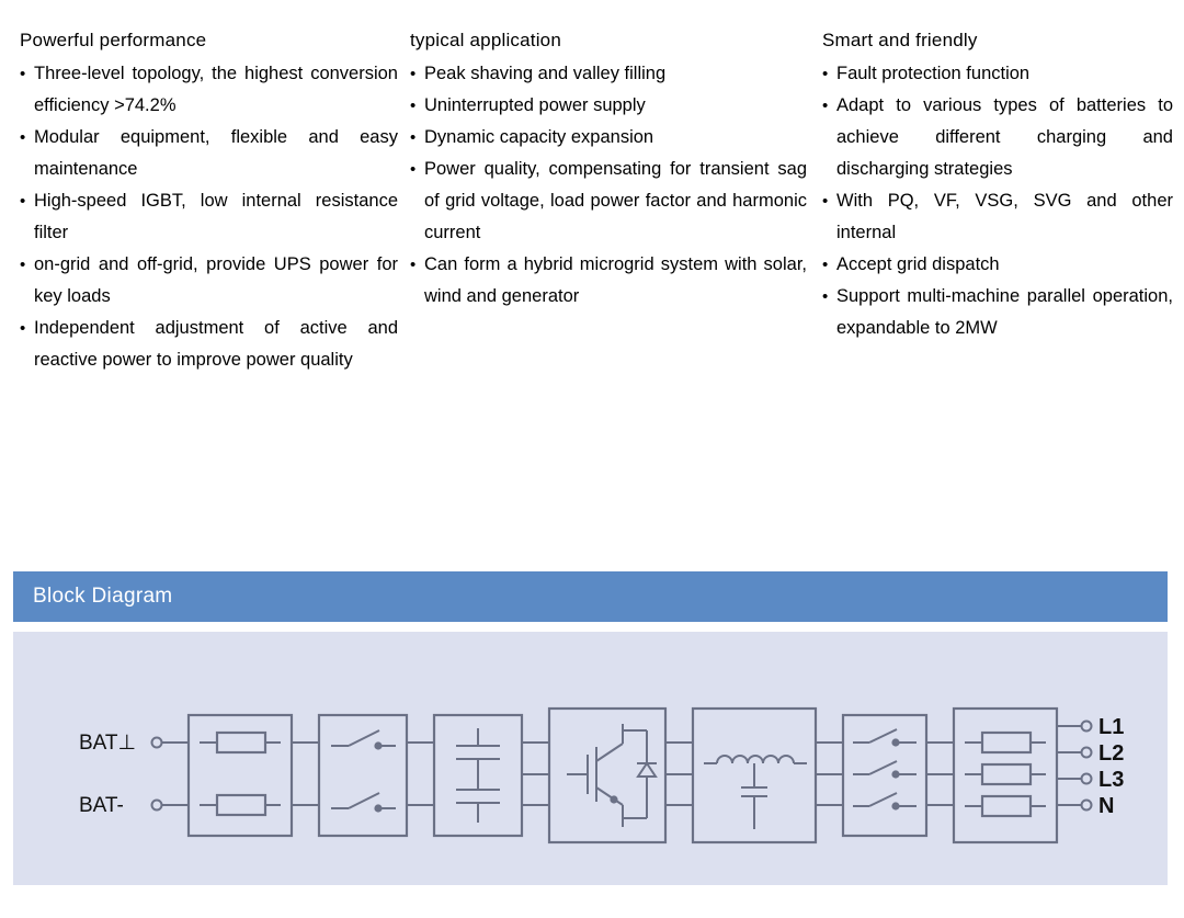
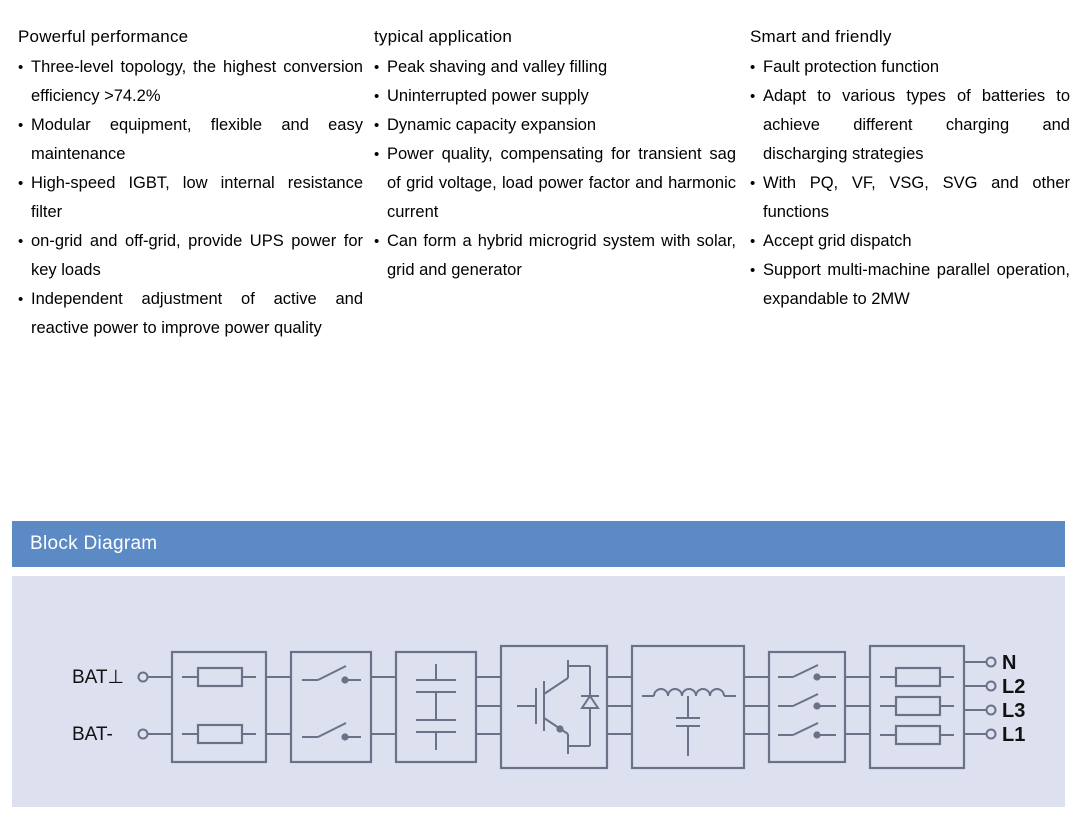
  Powerful performance
  Three-level topology, the highest conversion efficiency >74.2%
  Modular equipment, flexible and easy maintenance
  High-speed IGBT, low internal resistance filter
  on-grid and off-grid, provide UPS power for key loads
  Independent adjustment of active and reactive power to improve power quality
  typical application
  Peak shaving and valley filling
  Uninterrupted power supply
  Dynamic capacity expansion
  Power quality, compensating for transient sag of grid voltage, load power factor and harmonic current
- Can form a hybrid microgrid system with solar, wind and generator
+ Can form a hybrid microgrid system with solar, grid and generator
  Smart and friendly
  Fault protection function
  Adapt to various types of batteries to achieve different charging and discharging strategies
- With PQ, VF, VSG, SVG and other internal
+ With PQ, VF, VSG, SVG and other functions
  Accept grid dispatch
  Support multi-machine parallel operation, expandable to 2MW
  Block Diagram
  BAT⊥
  BAT-
- L1
+ N
  L2
  L3
- N
+ L1
